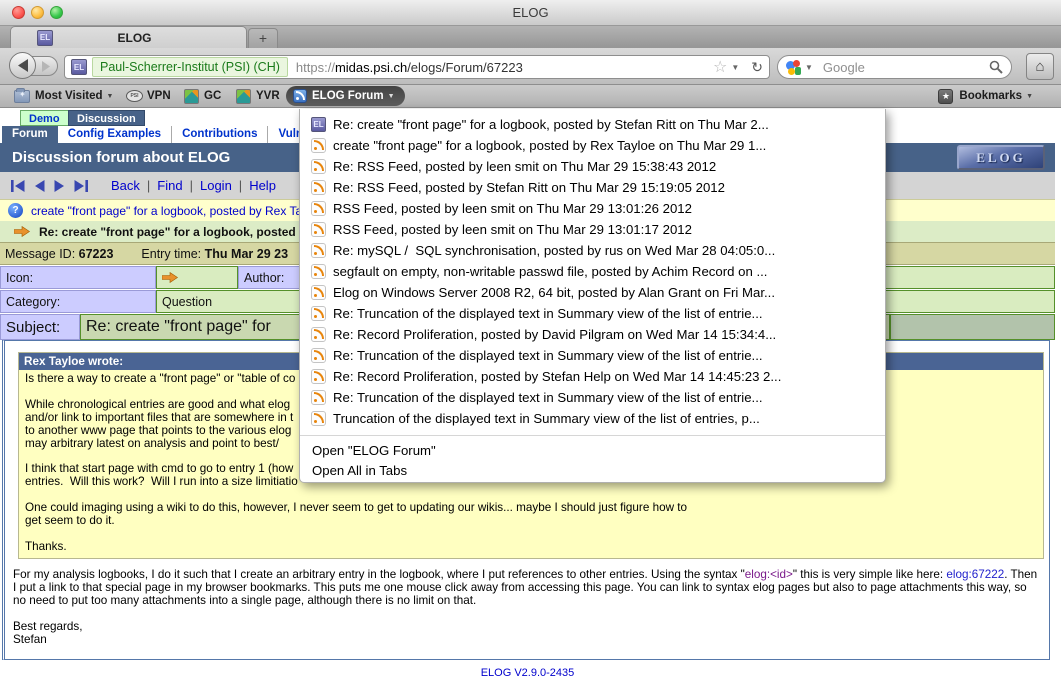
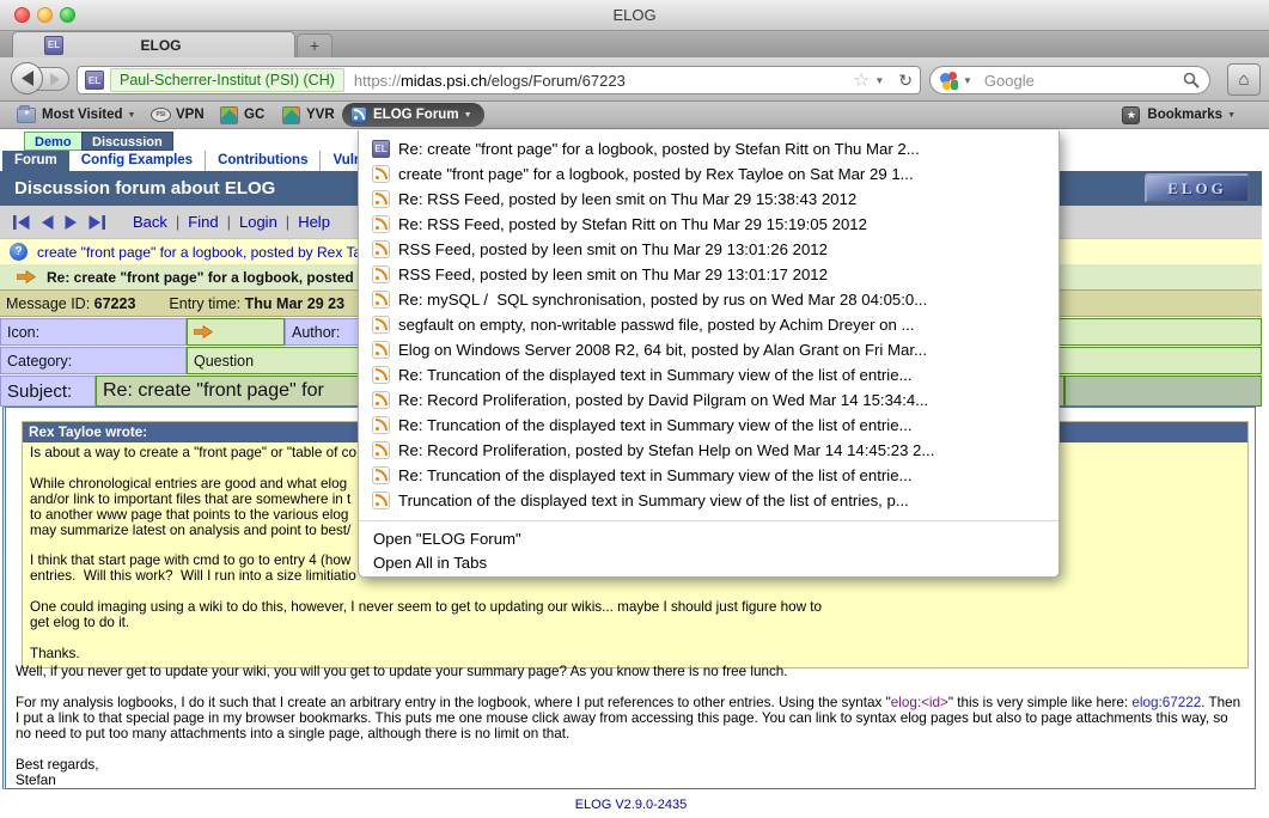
  ELOG
  EL
  ELOG
  +
  EL
  Paul-Scherrer-Institut (PSI) (CH)
  https://midas.psi.ch/elogs/Forum/67223
  ☆
  ▼
  ↻
  ▼
  Google
  ⌂
  Most Visited
  VPN
  GC
  YVR
  ELOG Forum
  ★
  Bookmarks
  Demo
  Discussion
  Forum
  Config Examples
  Contributions
  Discussion forum about ELOG
  ELOG
  Back
  |
  Find
  |
  Login
  |
  Help
  ?
  create "front page" for a logbook, posted by Rex T
  Re: create "front page" for a logbook, posted
  Message ID:
  67223
  Entry time:
  Thu Mar 29 23
  Icon:
  Author:
  Category:
  Question
  Subject:
  Re: create "front page" for
  Rex Tayloe wrote:
- Is there a way to create a "front page" or "table of co
+ Is about a way to create a "front page" or "table of co
  While chronological entries are good and what elog
  and/or link to important files that are somewhere in t
  to another www page that points to the various elog
- may arbitrary latest on analysis and point to best/
+ may summarize latest on analysis and point to best/
- I think that start page with cmd to go to entry 1 (how
+ I think that start page with cmd to go to entry 4 (how
  entries. Will this work? Will I run into a size limitiatio
  One could imaging using a wiki to do this, however, I never seem to get to updating our wikis... maybe I should just figure how to
- get seem to do it.
+ get elog to do it.
  Thanks.
+ Well, if you never get to update your wiki, you will you get to update your summary page? As you know there is no free lunch.
  For my analysis logbooks, I do it such that I create an arbitrary entry in the logbook, where I put references to other entries. Using the syntax "elog:<id>" this is very simple like here: elog:67222. Then I put a link to that special page in my browser bookmarks. This puts me one mouse click away from accessing this page. You can link to syntax elog pages but also to page attachments this way, so no need to put too many attachments into a single page, although there is no limit on that.
  Best regards,
  Stefan
  ELOG V2.9.0-2435
  EL
  Re: create "front page" for a logbook, posted by Stefan Ritt on Thu Mar 2...
- create "front page" for a logbook, posted by Rex Tayloe on Thu Mar 29 1...
+ create "front page" for a logbook, posted by Rex Tayloe on Sat Mar 29 1...
  Re: RSS Feed, posted by leen smit on Thu Mar 29 15:38:43 2012
  Re: RSS Feed, posted by Stefan Ritt on Thu Mar 29 15:19:05 2012
  RSS Feed, posted by leen smit on Thu Mar 29 13:01:26 2012
  RSS Feed, posted by leen smit on Thu Mar 29 13:01:17 2012
  Re: mySQL / SQL synchronisation, posted by rus on Wed Mar 28 04:05:0...
- segfault on empty, non-writable passwd file, posted by Achim Record on ...
+ segfault on empty, non-writable passwd file, posted by Achim Dreyer on ...
  Elog on Windows Server 2008 R2, 64 bit, posted by Alan Grant on Fri Mar...
  Re: Truncation of the displayed text in Summary view of the list of entrie...
  Re: Record Proliferation, posted by David Pilgram on Wed Mar 14 15:34:4...
  Re: Truncation of the displayed text in Summary view of the list of entrie...
  Re: Record Proliferation, posted by Stefan Help on Wed Mar 14 14:45:23 2...
  Re: Truncation of the displayed text in Summary view of the list of entrie...
  Truncation of the displayed text in Summary view of the list of entries, p...
  Open "ELOG Forum"
  Open All in Tabs
